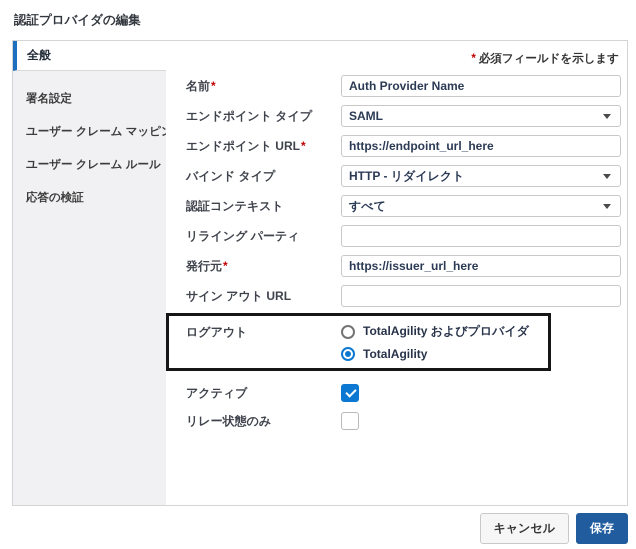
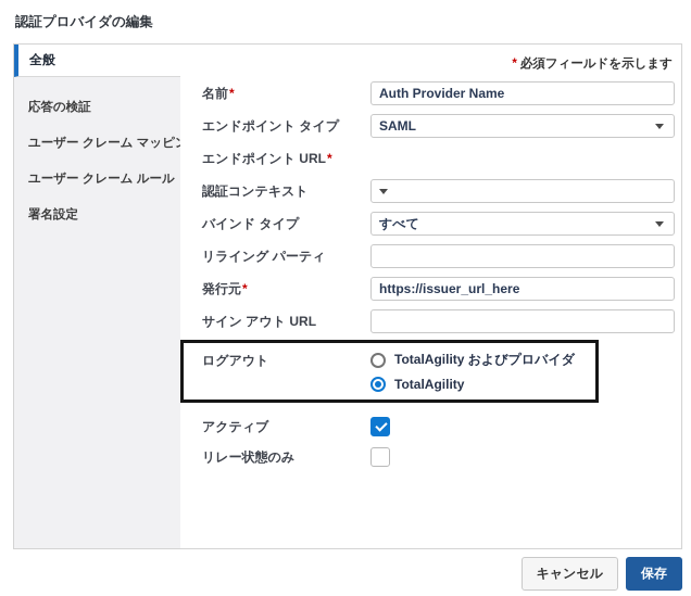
  認証プロバイダの編集
  全般
- 署名設定
+ 応答の検証
  ユーザー クレーム マッピ
  ユーザー クレーム ルール
- 応答の検証
+ 署名設定
  *
  必須フィールドを示します
  名前*
  Auth Provider Name
  エンドポイント タイプ
  SAML
  エンドポイント URL*
- https://endpoint_url_here
- バインド タイプ
+ 認証コンテキスト
- HTTP - リダイレクト
- 認証コンテキスト
+ バインド タイプ
  すべて
  リライング パーティ
  発行元*
  https://issuer_url_here
  サイン アウト URL
  ログアウト
  TotalAgility およびプロバイダ
  TotalAgility
  アクティブ
  リレー状態のみ
  キャンセル
  保存
